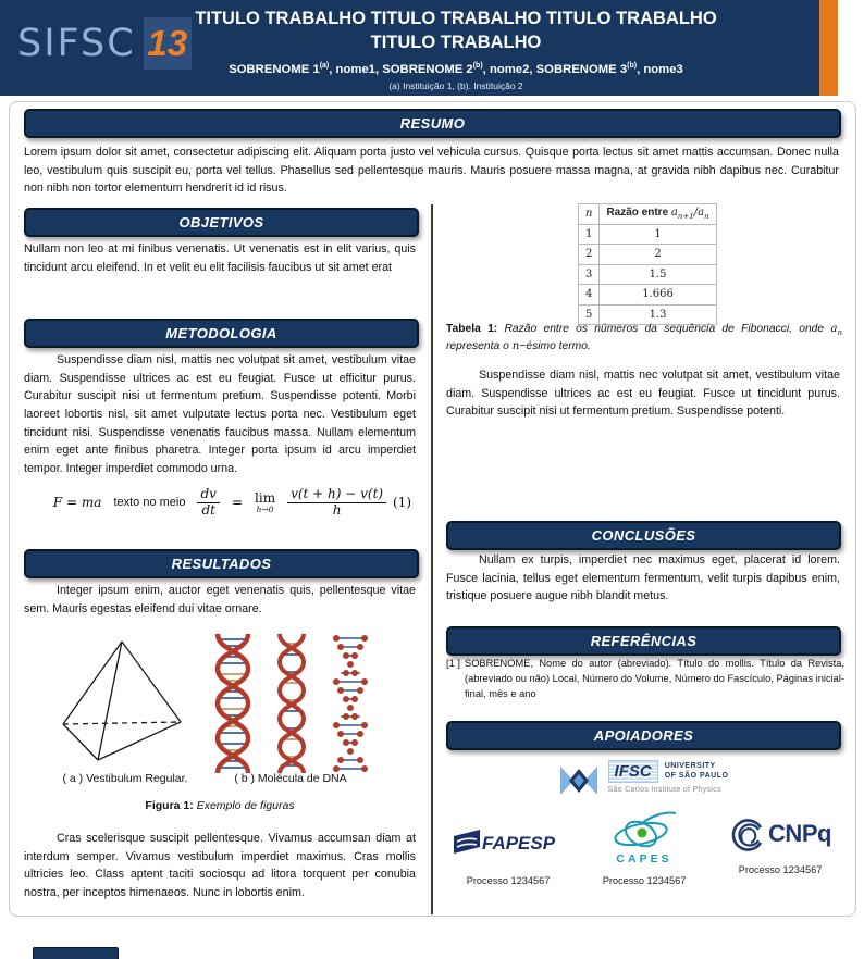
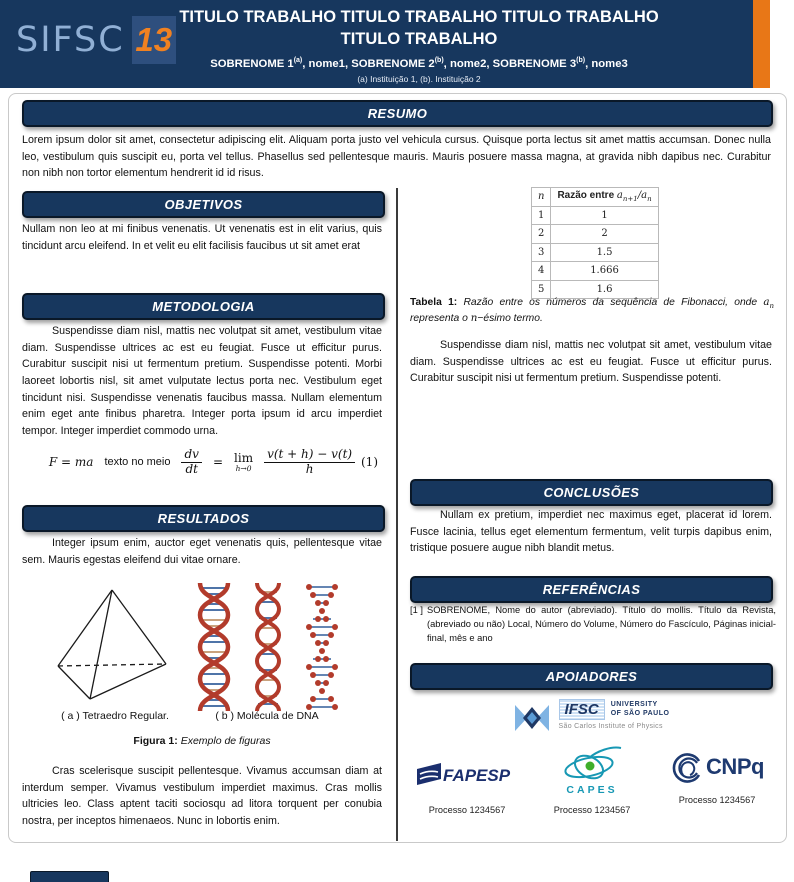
  SIFSC
  13
  TITULO TRABALHO TITULO TRABALHO TITULO TRABALHO
  TITULO TRABALHO
  SOBRENOME 1 , nome1, SOBRENOME 2 , nome2, SOBRENOME 3 , nome3
  (a) Instituição 1, (b). Instituição 2
  RESUMO
  Lorem ipsum dolor sit amet, consectetur adipiscing elit. Aliquam porta justo vel vehicula cursus. Quisque porta lectus sit amet mattis accumsan. Donec nulla leo, vestibulum quis suscipit eu, porta vel tellus. Phasellus sed pellentesque mauris. Mauris posuere massa magna, at gravida nibh dapibus nec. Curabitur non nibh non tortor elementum hendrerit id id risus.
  OBJETIVOS
  Nullam non leo at mi finibus venenatis. Ut venenatis est in elit varius, quis tincidunt arcu eleifend. In et velit eu elit facilisis faucibus ut sit amet erat
  METODOLOGIA
  Suspendisse diam nisl, mattis nec volutpat sit amet, vestibulum vitae diam. Suspendisse ultrices ac est eu feugiat. Fusce ut efficitur purus. Curabitur suscipit nisi ut fermentum pretium. Suspendisse potenti. Morbi laoreet lobortis nisl, sit amet vulputate lectus porta nec. Vestibulum eget tincidunt nisi. Suspendisse venenatis faucibus massa. Nullam elementum enim eget ante finibus pharetra. Integer porta ipsum id arcu imperdiet tempor. Integer imperdiet commodo urna.
  F = ma
  texto no meio
  dv
  dt
  =
  lim
  h→0
  v(t + h) − v(t)
  h
  (1)
  RESULTADOS
  Integer ipsum enim, auctor eget venenatis quis, pellentesque vitae sem. Mauris egestas eleifend dui vitae ornare.
- ( a ) Vestibulum Regular.
+ ( a ) Tetraedro Regular.
  ( b ) Molécula de DNA
  Figura 1: Exemplo de figuras
  Cras scelerisque suscipit pellentesque. Vivamus accumsan diam at interdum semper. Vivamus vestibulum imperdiet maximus. Cras mollis ultricies leo. Class aptent taciti sociosqu ad litora torquent per conubia nostra, per inceptos himenaeos. Nunc in lobortis enim.
  n	Razão entre an+1/an
  1	1
  2	2
  3	1.5
  4	1.666
- 5	1.3
+ 5	1.6
  Tabela 1: Razão entre os números da sequência de Fibonacci, onde an representa o n−ésimo termo.
- Suspendisse diam nisl, mattis nec volutpat sit amet, vestibulum vitae diam. Suspendisse ultrices ac est eu feugiat. Fusce ut tincidunt purus. Curabitur suscipit nisi ut fermentum pretium. Suspendisse potenti.
+ Suspendisse diam nisl, mattis nec volutpat sit amet, vestibulum vitae diam. Suspendisse ultrices ac est eu feugiat. Fusce ut efficitur purus. Curabitur suscipit nisi ut fermentum pretium. Suspendisse potenti.
  CONCLUSÕES
- Nullam ex turpis, imperdiet nec maximus eget, placerat id lorem. Fusce lacinia, tellus eget elementum fermentum, velit turpis dapibus enim, tristique posuere augue nibh blandit metus.
+ Nullam ex pretium, imperdiet nec maximus eget, placerat id lorem. Fusce lacinia, tellus eget elementum fermentum, velit turpis dapibus enim, tristique posuere augue nibh blandit metus.
  REFERÊNCIAS
  [1 ]
  SOBRENOME, Nome do autor (abreviado). Título do mollis. Título da Revista, (abreviado ou não) Local, Número do Volume, Número do Fascículo, Páginas inicial-final, mês e ano
  APOIADORES
  IFSC
  FAPESP
  Processo 1234567
  CAPES
  Processo 1234567
  CNPq
  Processo 1234567
